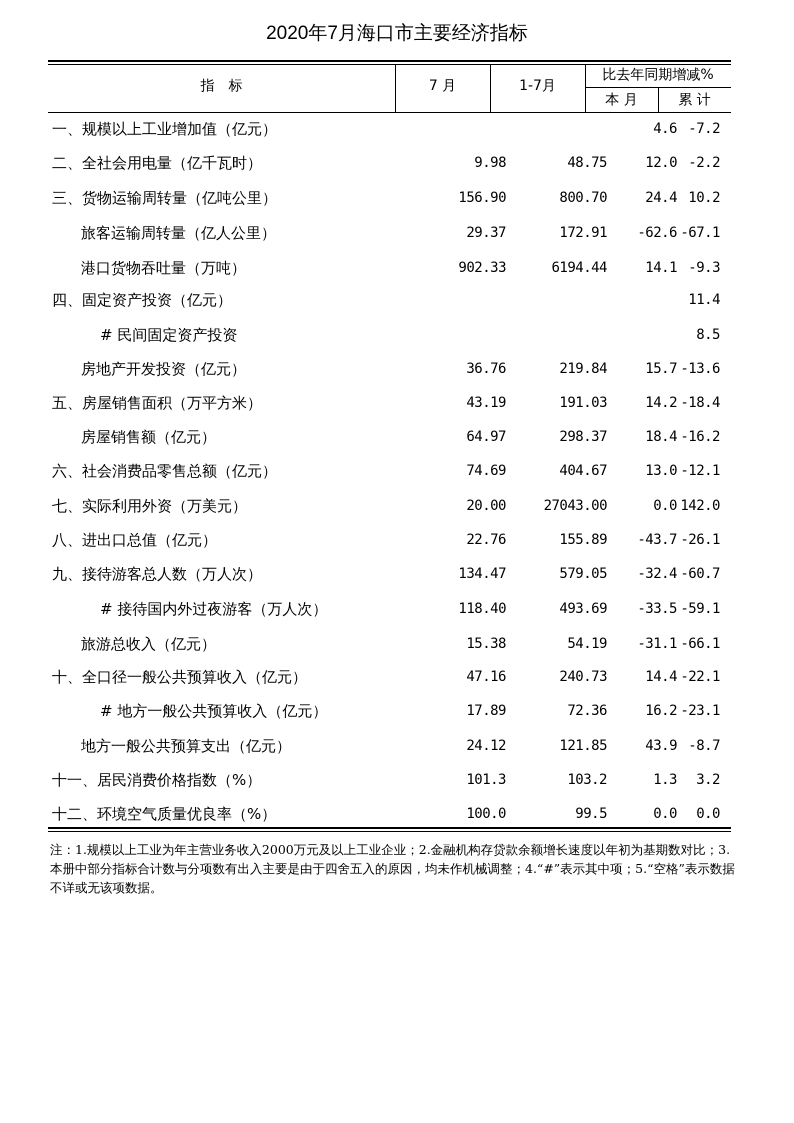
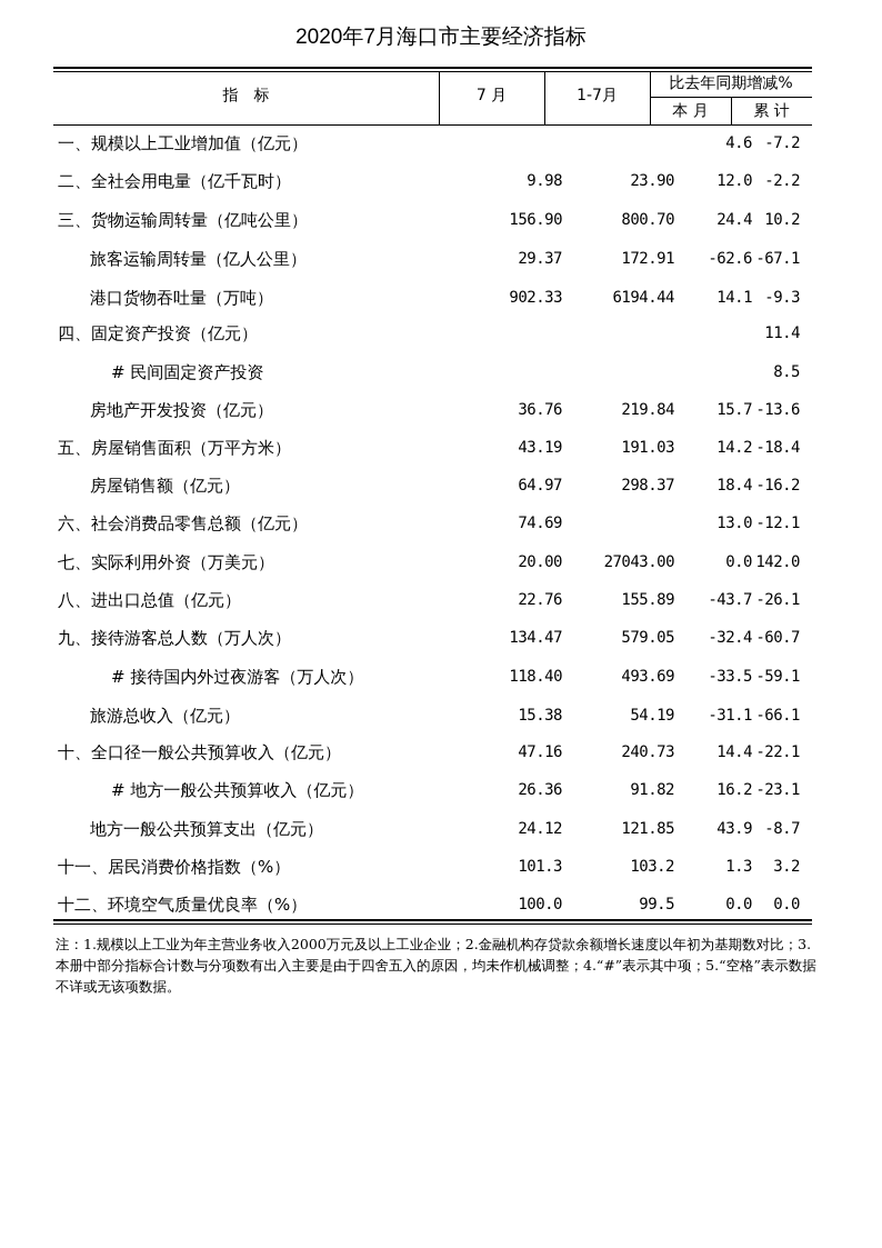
  2020年7月海口市主要经济指标
  指 标
  7 月
  1-7月
  比去年同期增减%
  本 月
  累 计
  一、规模以上工业增加值（亿元）
  4.6
  -7.2
  二、全社会用电量（亿千瓦时）
  9.98
- 48.75
+ 23.90
  12.0
  -2.2
  三、货物运输周转量（亿吨公里）
  156.90
  800.70
  24.4
  10.2
  旅客运输周转量（亿人公里）
  29.37
  172.91
  -62.6
  -67.1
  港口货物吞吐量（万吨）
  902.33
  6194.44
  14.1
  -9.3
  四、固定资产投资（亿元）
  11.4
  # 民间固定资产投资
  8.5
  房地产开发投资（亿元）
  36.76
  219.84
  15.7
  -13.6
  五、房屋销售面积（万平方米）
  43.19
  191.03
  14.2
  -18.4
  房屋销售额（亿元）
  64.97
  298.37
  18.4
  -16.2
  六、社会消费品零售总额（亿元）
  74.69
- 404.67
  13.0
  -12.1
  七、实际利用外资（万美元）
  20.00
  27043.00
  0.0
  142.0
  八、进出口总值（亿元）
  22.76
  155.89
  -43.7
  -26.1
  九、接待游客总人数（万人次）
  134.47
  579.05
  -32.4
  -60.7
  # 接待国内外过夜游客（万人次）
  118.40
  493.69
  -33.5
  -59.1
  旅游总收入（亿元）
  15.38
  54.19
  -31.1
  -66.1
  十、全口径一般公共预算收入（亿元）
  47.16
  240.73
  14.4
  -22.1
  # 地方一般公共预算收入（亿元）
- 17.89
+ 26.36
- 72.36
+ 91.82
  16.2
  -23.1
  地方一般公共预算支出（亿元）
  24.12
  121.85
  43.9
  -8.7
  十一、居民消费价格指数（%）
  101.3
  103.2
  1.3
  3.2
  十二、环境空气质量优良率（%）
  100.0
  99.5
  0.0
  0.0
  注：1.规模以上工业为年主营业务收入2000万元及以上工业企业；2.金融机构存贷款余额增长速度以年初为基期数对比；3.本册中部分指标合计数与分项数有出入主要是由于四舍五入的原因，均未作机械调整；4.“#”表示其中项；5.“空格”表示数据不详或无该项数据。
